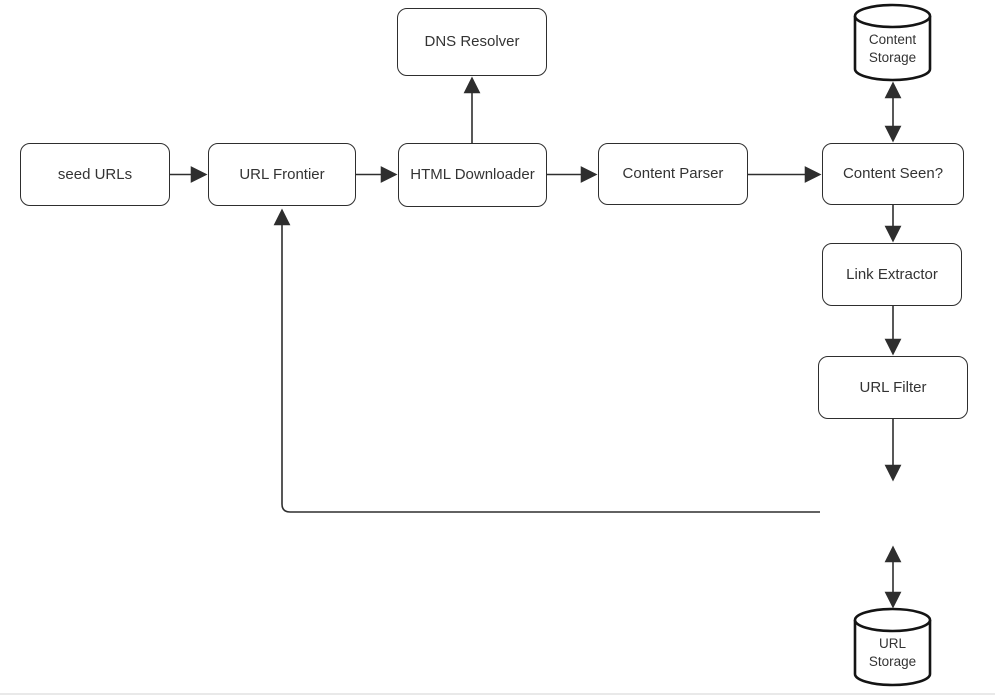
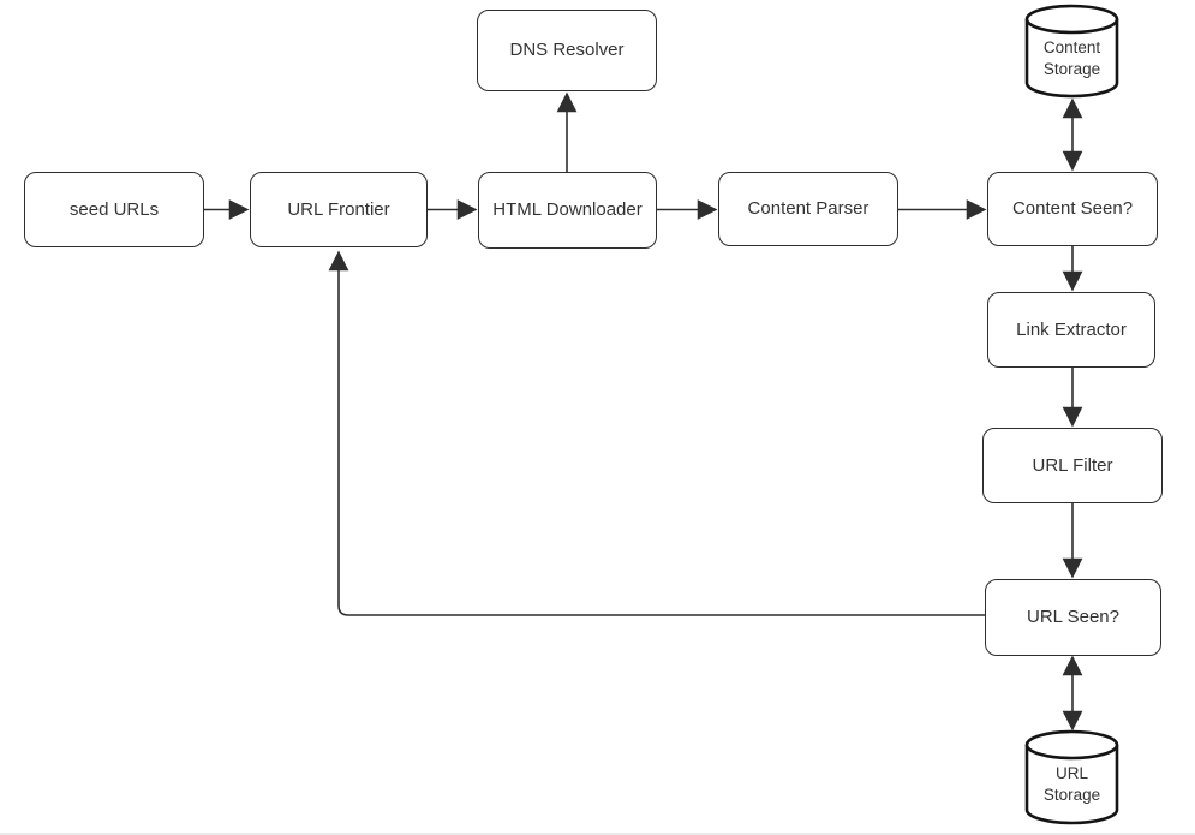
  seed URLs
  URL Frontier
  DNS Resolver
  HTML Downloader
  Content Parser
  Content Seen?
  Link Extractor
  URL Filter
+ URL Seen?
  Content
  Storage
  URL
  Storage
